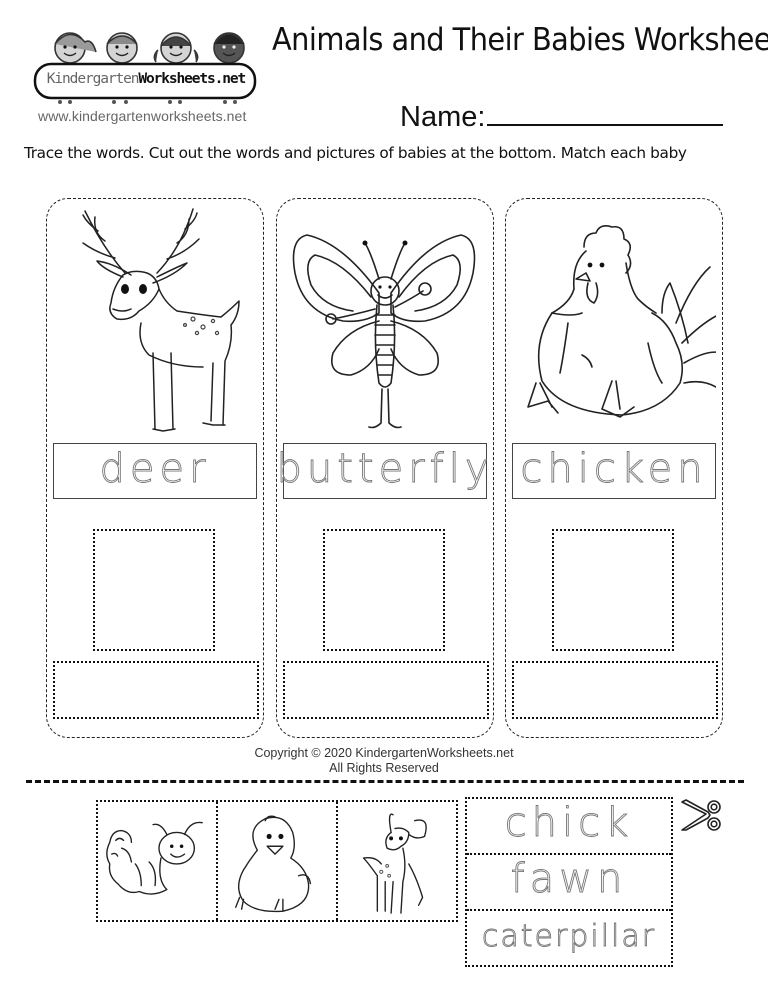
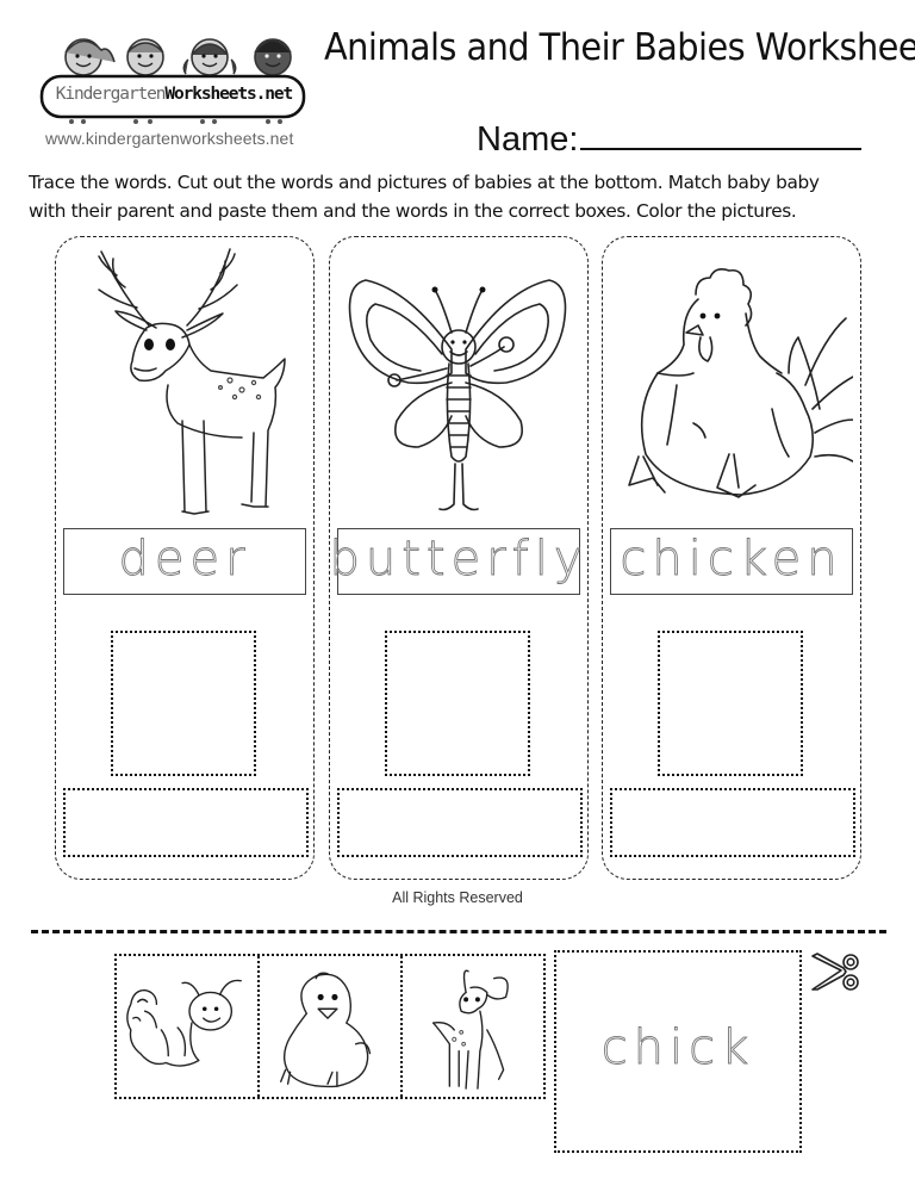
  KindergartenWorksheets.net
  www.kindergartenworksheets.net
  Animals and Their Babies Workshee
  Name:
- Trace the words. Cut out the words and pictures of babies at the bottom. Match each baby
+ Trace the words. Cut out the words and pictures of babies at the bottom. Match baby baby
+ with their parent and paste them and the words in the correct boxes. Color the pictures.
  deer
  butterfly
  chicken
- Copyright © 2020 KindergartenWorksheets.net
  All Rights Reserved
  chick
- fawn
- caterpillar
